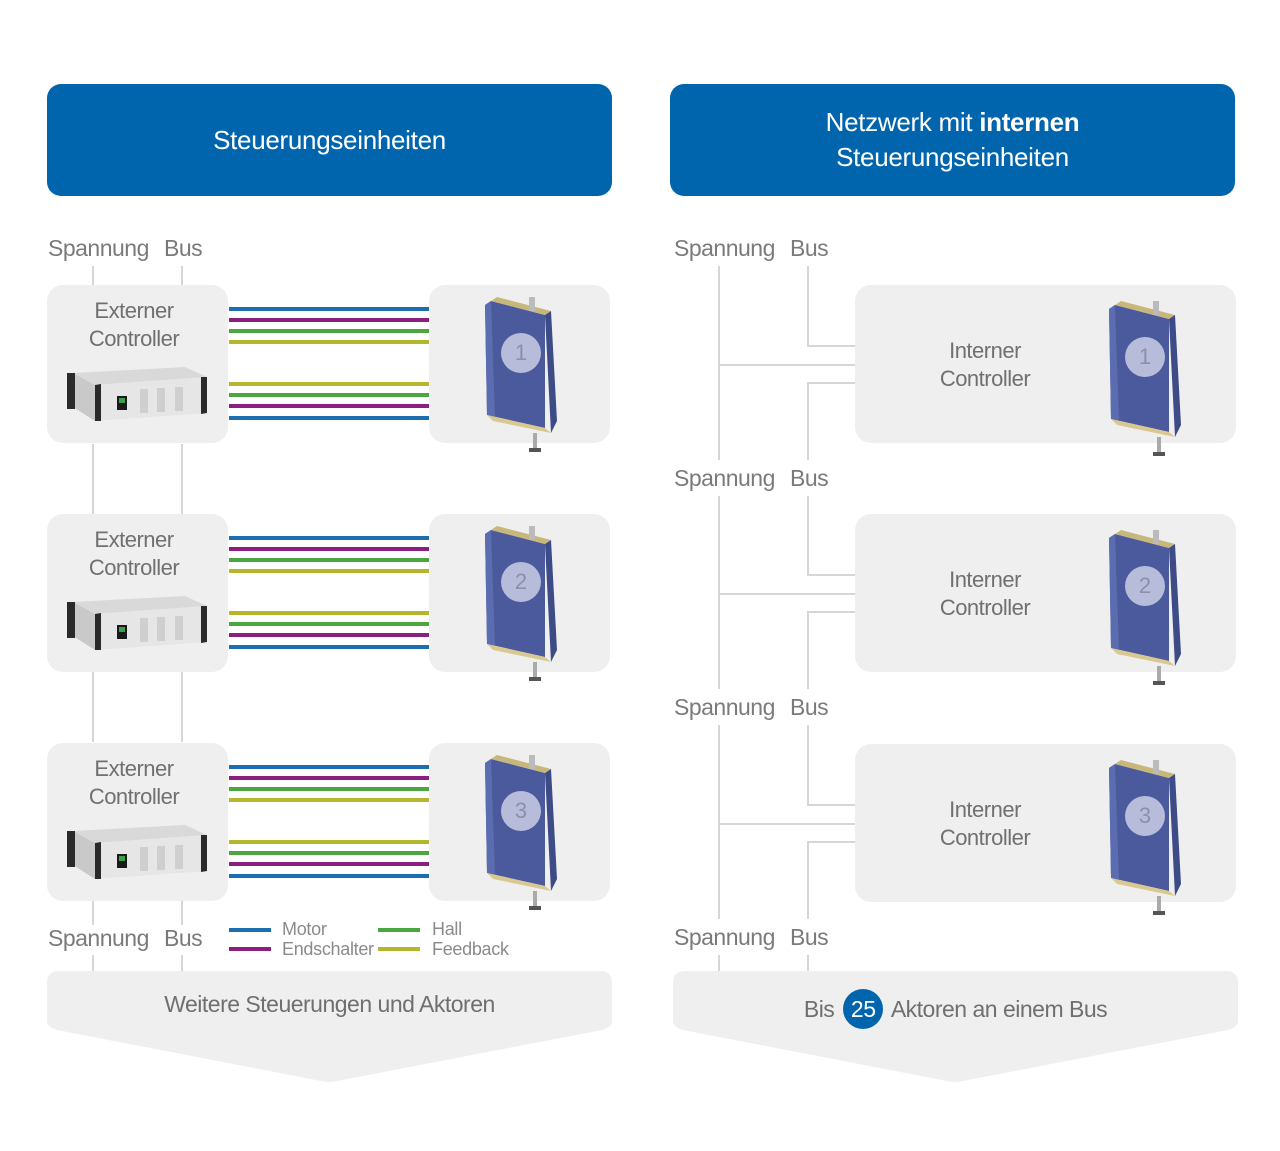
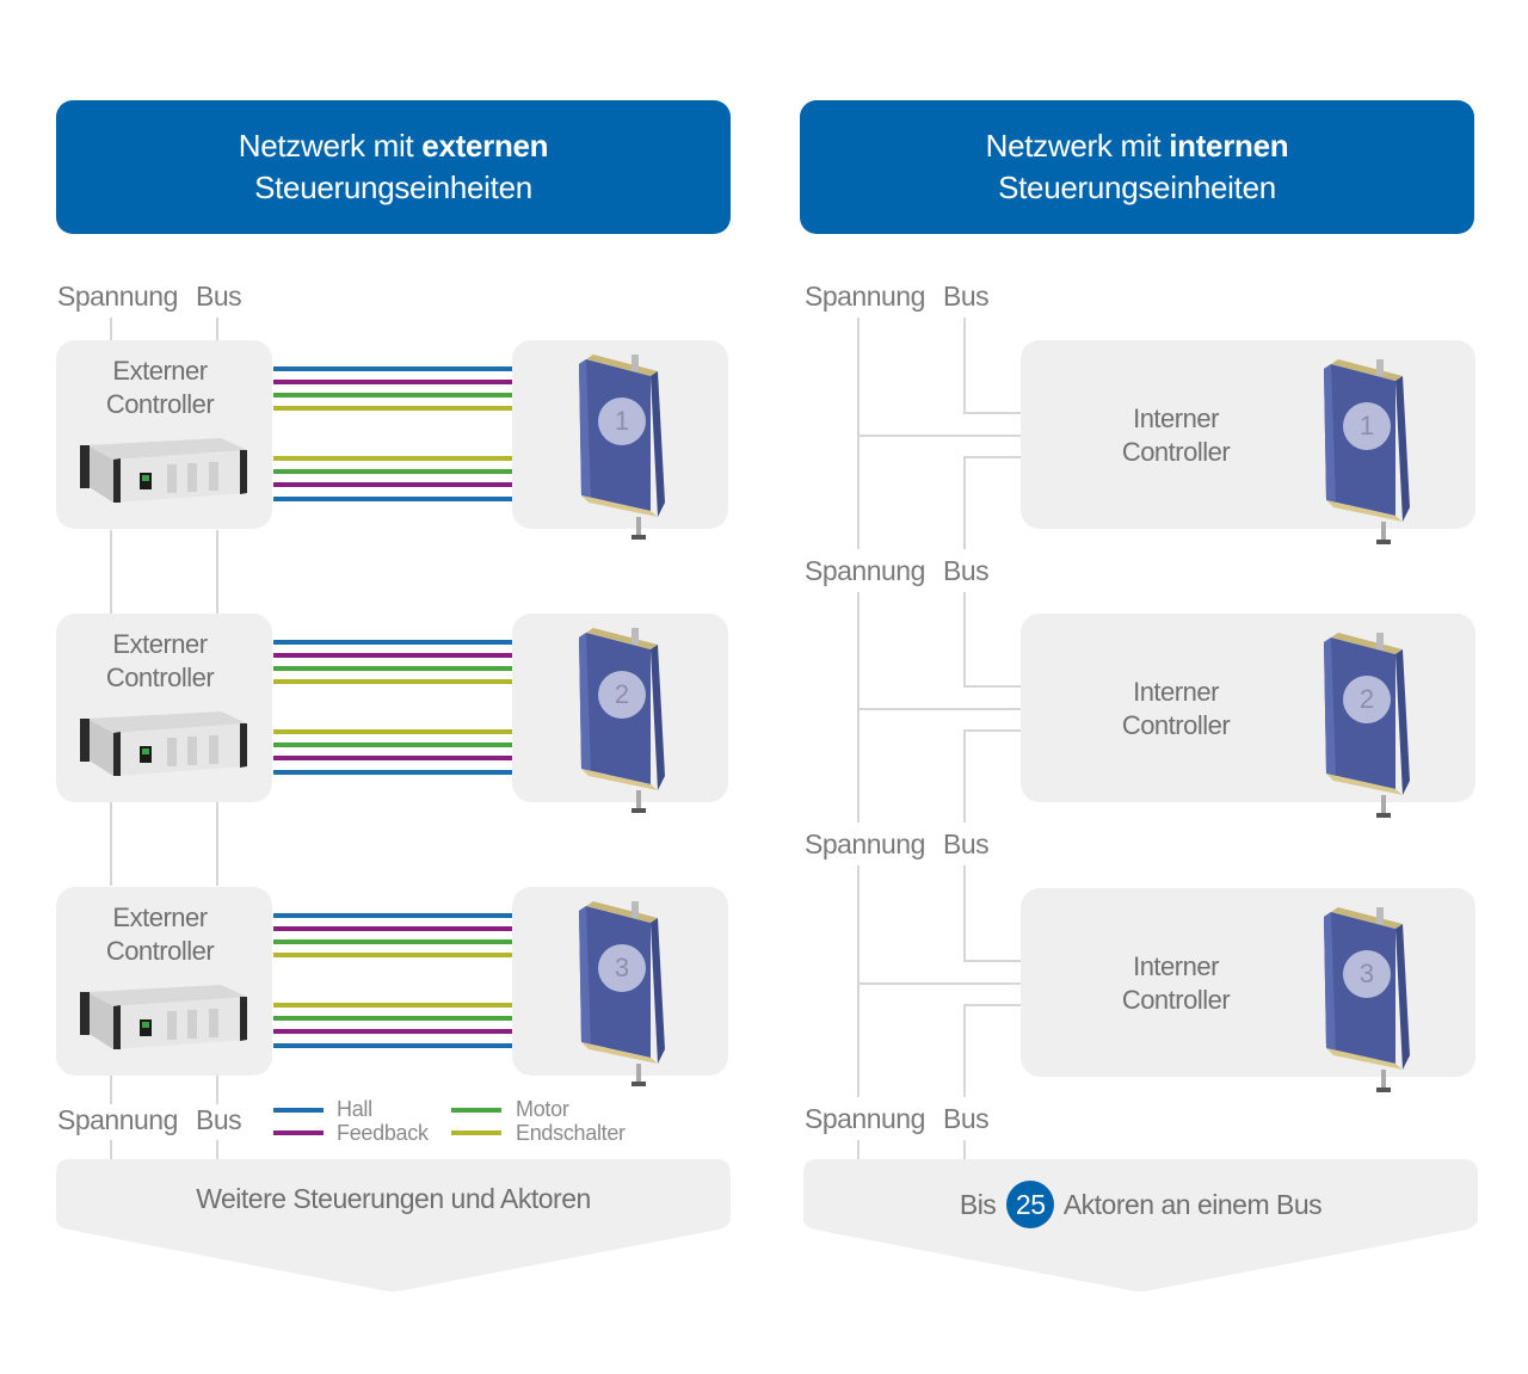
+ Netzwerk mit externen
  Steuerungseinheiten
  Spannung
  Bus
  Externer
  Controller
  1
  Externer
  Controller
  2
  Externer
  Controller
  3
- Motor
+ Hall
- Endschalter
+ Feedback
- Hall
+ Motor
- Feedback
+ Endschalter
  Spannung
  Bus
  Weitere Steuerungen und Aktoren
  Netzwerk mit internen
  Steuerungseinheiten
  Spannung
  Bus
  Spannung
  Bus
  Spannung
  Bus
  Spannung
  Bus
  Interner
  Controller
  1
  Interner
  Controller
  2
  Interner
  Controller
  3
  Bis 25 Aktoren an einem Bus
